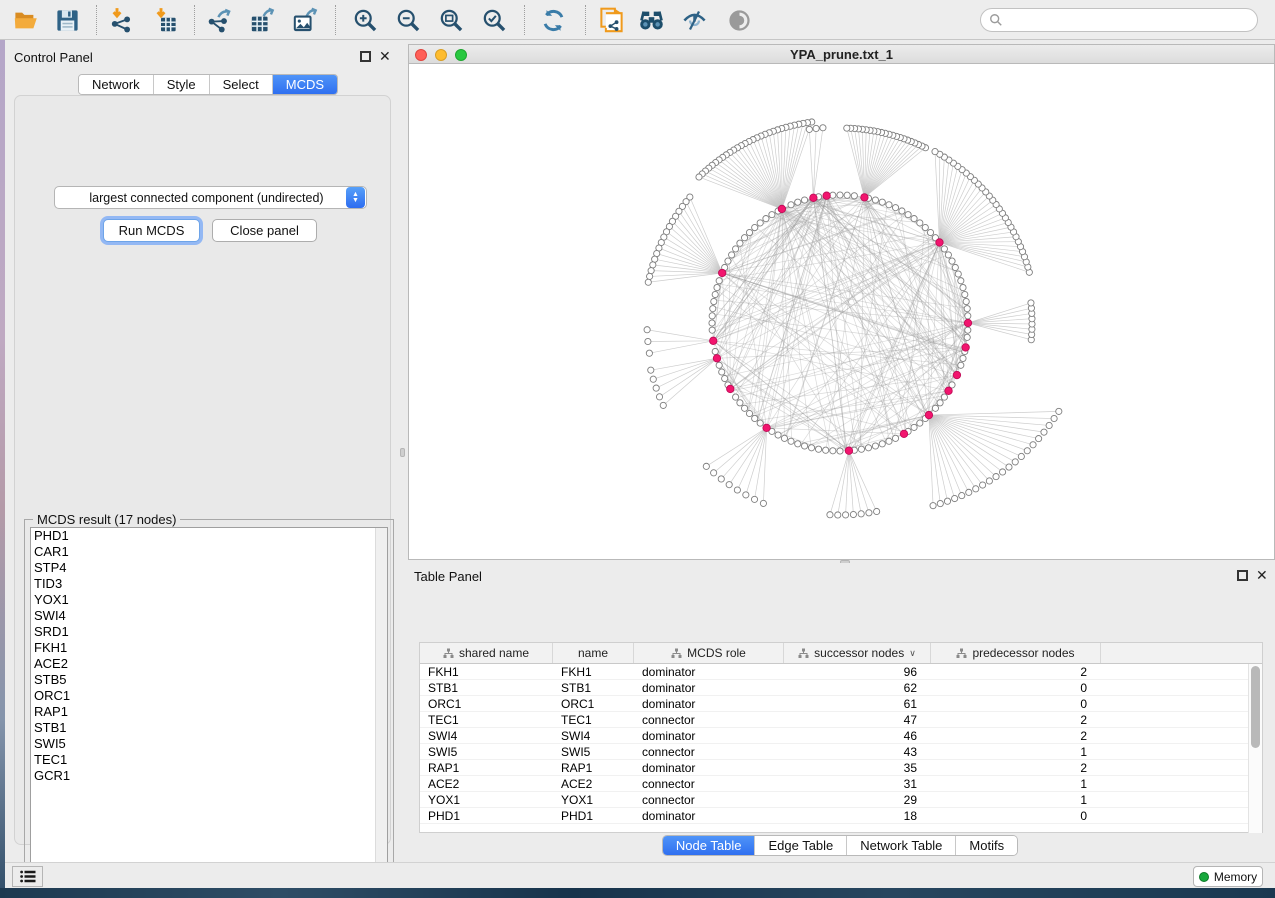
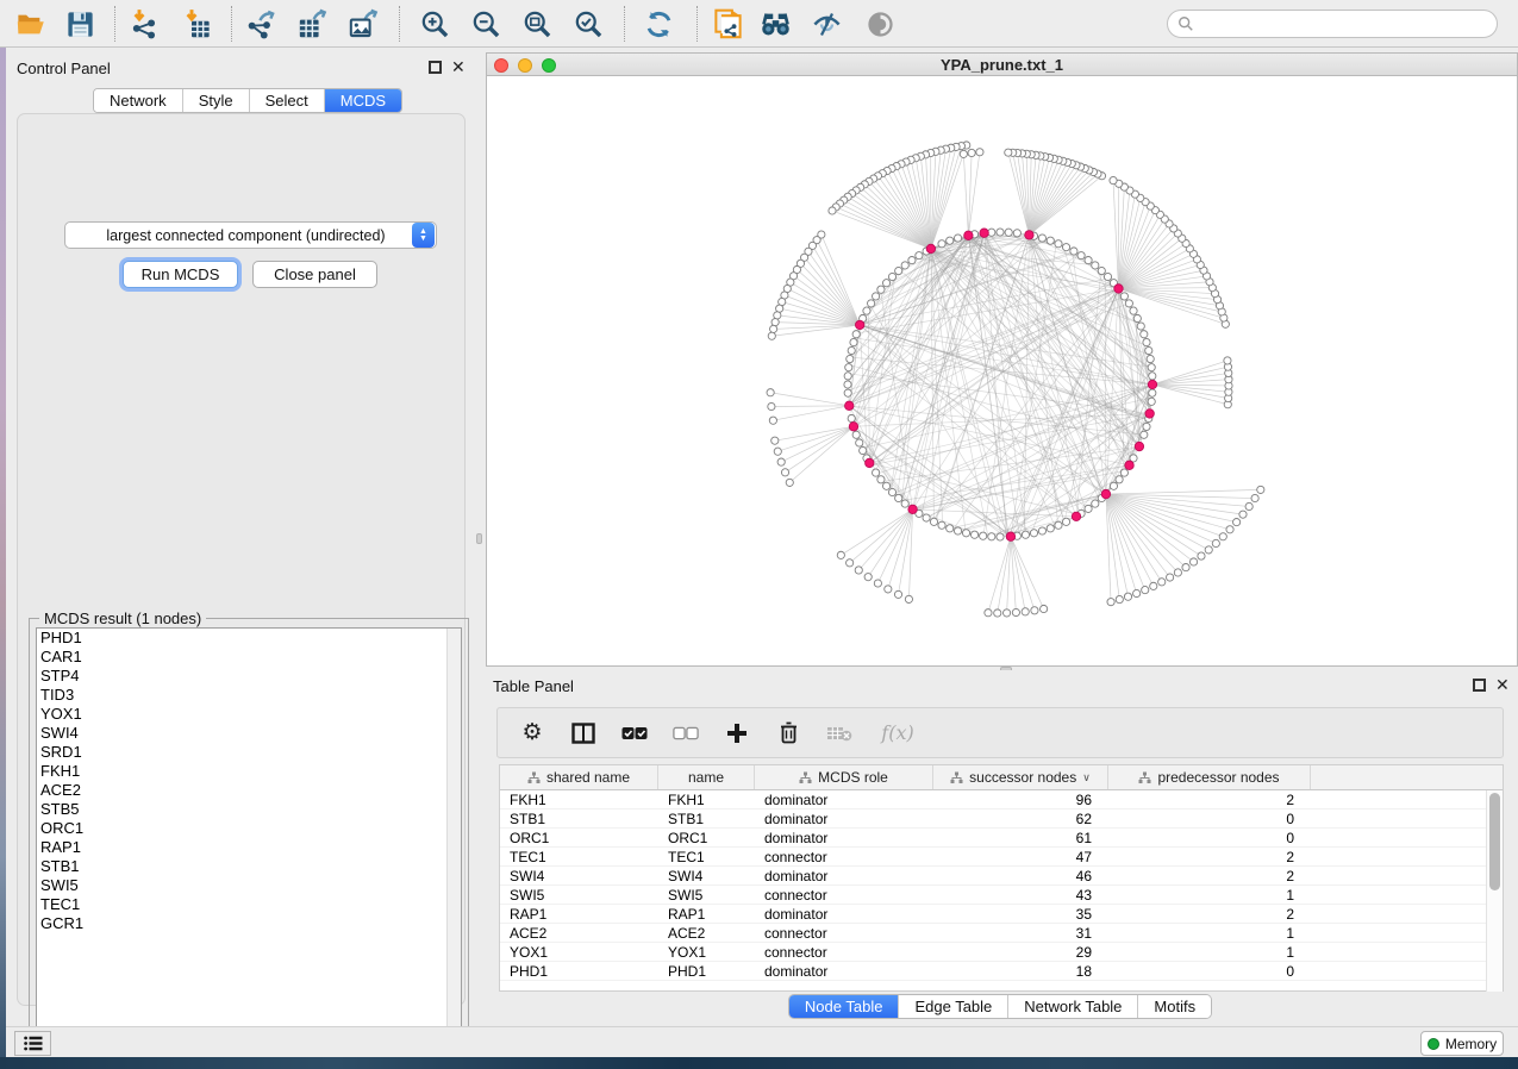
  Control Panel
  ✕
  largest connected component (undirected)
  Run MCDS
  Close panel
- MCDS result (17 nodes)
+ MCDS result (1 nodes)
  PHD1
  CAR1
  STP4
  TID3
  YOX1
  SWI4
  SRD1
  FKH1
  ACE2
  STB5
  ORC1
  RAP1
  STB1
  SWI5
  TEC1
  GCR1
  Network
  Style
  Select
  MCDS
  YPA_prune.txt_1
  Table Panel
  ✕
+ ⚙
+ f(x)
  shared name
  name
  MCDS role
  successor nodes
  ∨
  predecessor nodes
  FKH1
  FKH1
  dominator
  96
  2
  STB1
  STB1
  dominator
  62
  0
  ORC1
  ORC1
  dominator
  61
  0
  TEC1
  TEC1
  connector
  47
  2
  SWI4
  SWI4
  dominator
  46
  2
  SWI5
  SWI5
  connector
  43
  1
  RAP1
  RAP1
  dominator
  35
  2
  ACE2
  ACE2
  connector
  31
  1
  YOX1
  YOX1
  connector
  29
  1
  PHD1
  PHD1
  dominator
  18
  0
  Node Table
  Edge Table
  Network Table
  Motifs
  Memory
